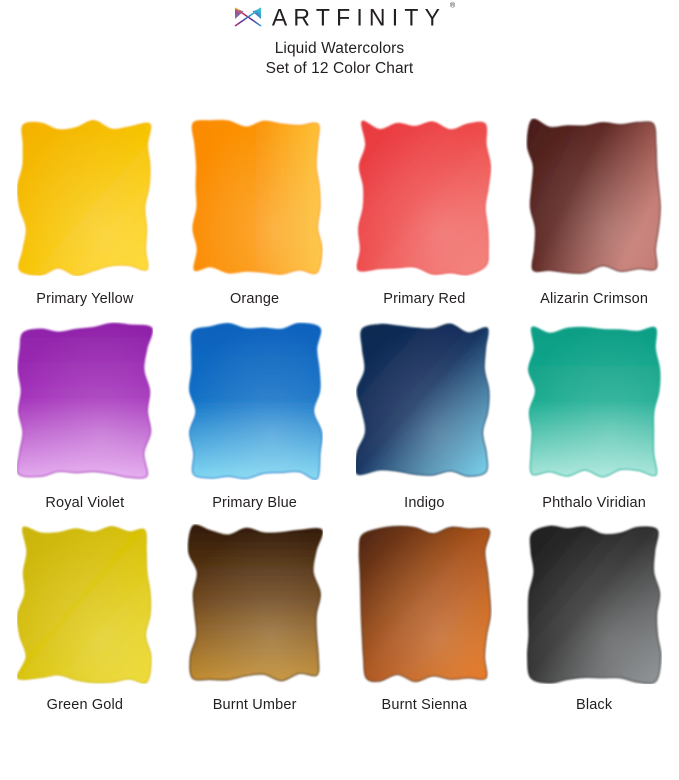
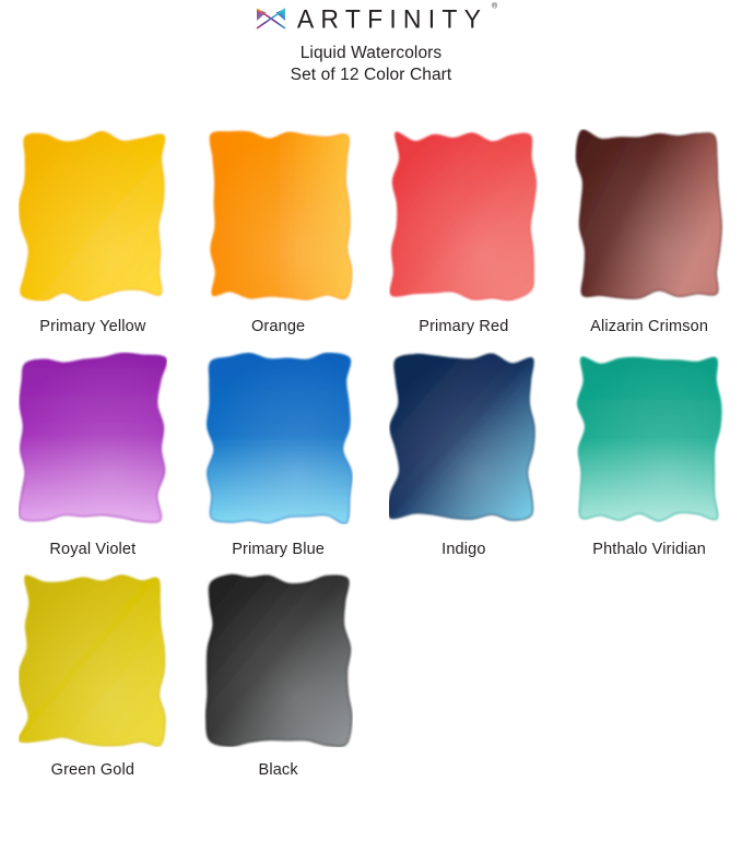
  ARTFINITY
  Liquid Watercolors
  Set of 12 Color Chart
  Primary Yellow
  Orange
  Primary Red
  Alizarin Crimson
  Royal Violet
  Primary Blue
  Indigo
  Phthalo Viridian
  Green Gold
- Burnt Umber
- Burnt Sienna
  Black
